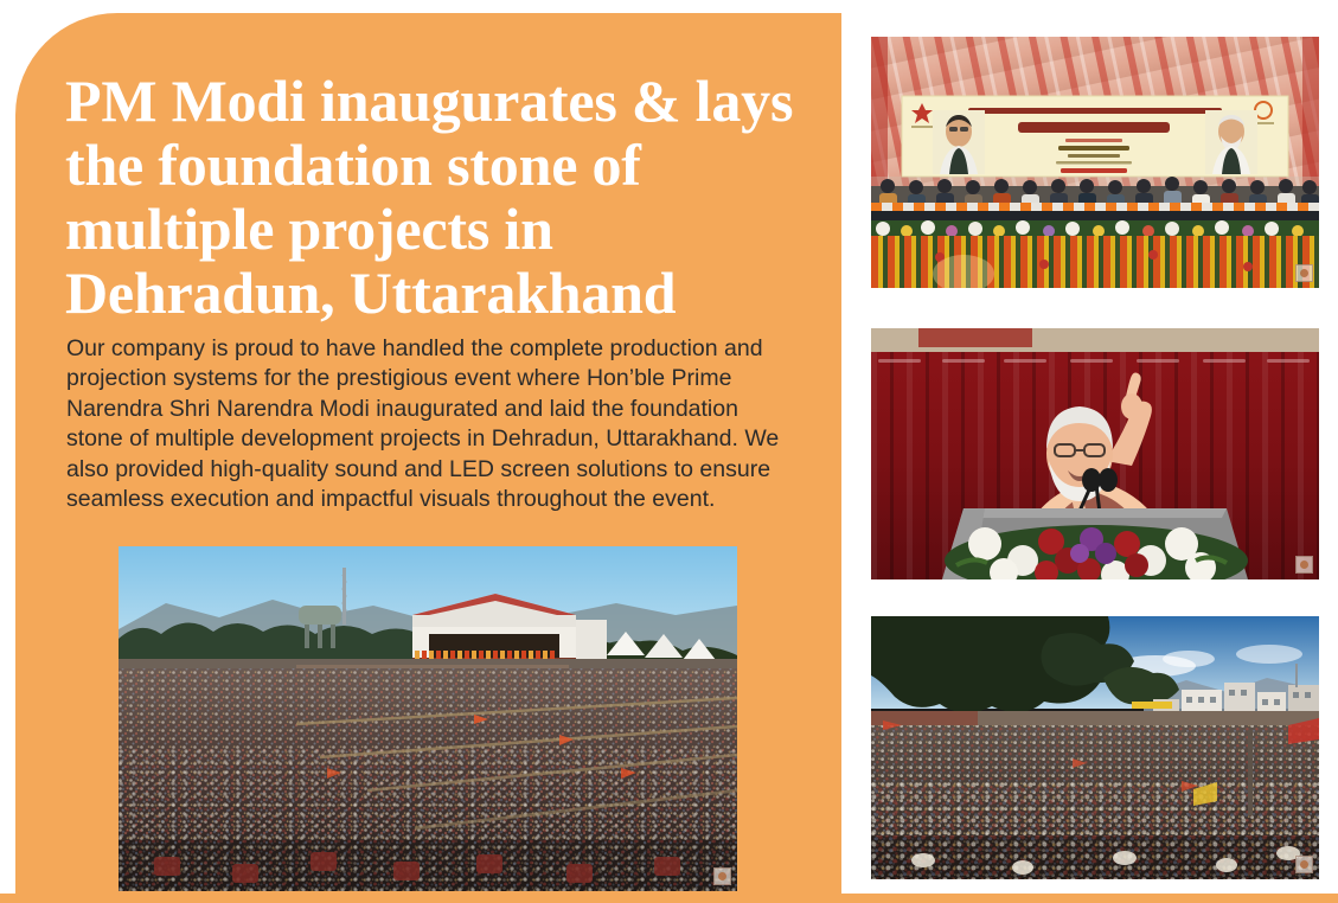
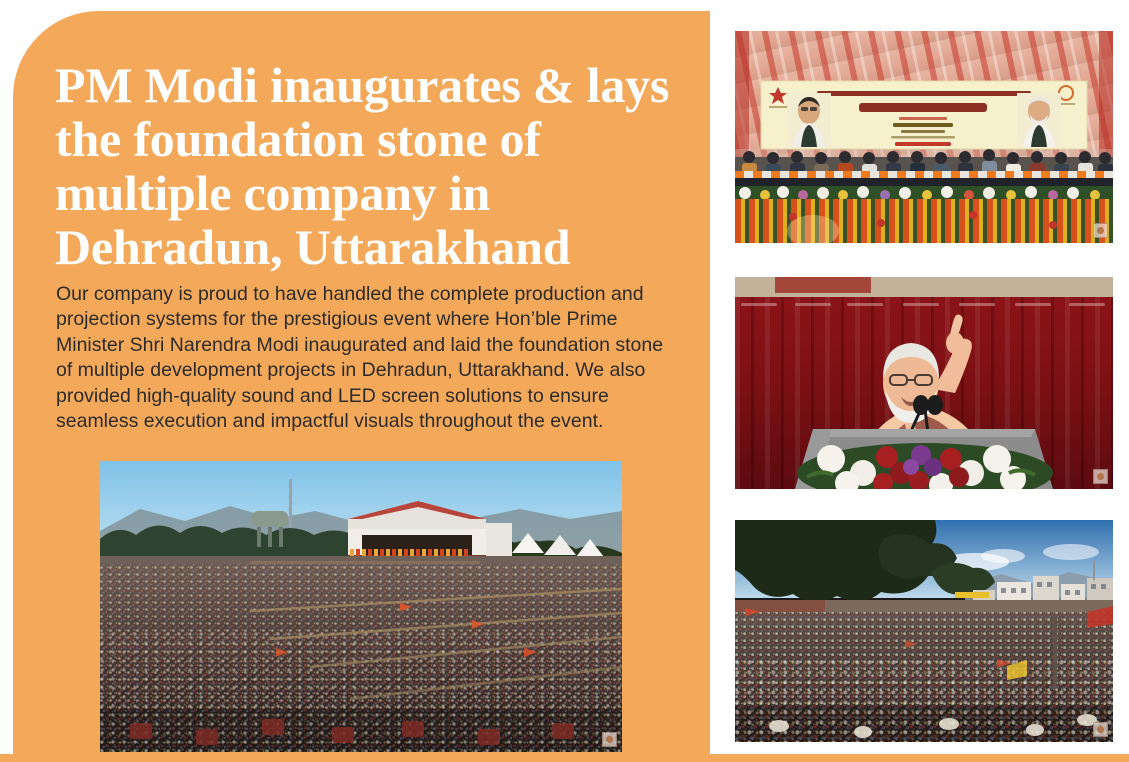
- PM Modi inaugurates & lays the foundation stone of multiple projects in Dehradun, Uttarakhand
+ PM Modi inaugurates & lays the foundation stone of multiple company in Dehradun, Uttarakhand
- Our company is proud to have handled the complete production and projection systems for the prestigious event where Hon’ble Prime Narendra Shri Narendra Modi inaugurated and laid the foundation stone of multiple development projects in Dehradun, Uttarakhand. We also provided high-quality sound and LED screen solutions to ensure seamless execution and impactful visuals throughout the event.
+ Our company is proud to have handled the complete production and projection systems for the prestigious event where Hon’ble Prime Minister Shri Narendra Modi inaugurated and laid the foundation stone of multiple development projects in Dehradun, Uttarakhand. We also provided high-quality sound and LED screen solutions to ensure seamless execution and impactful visuals throughout the event.
